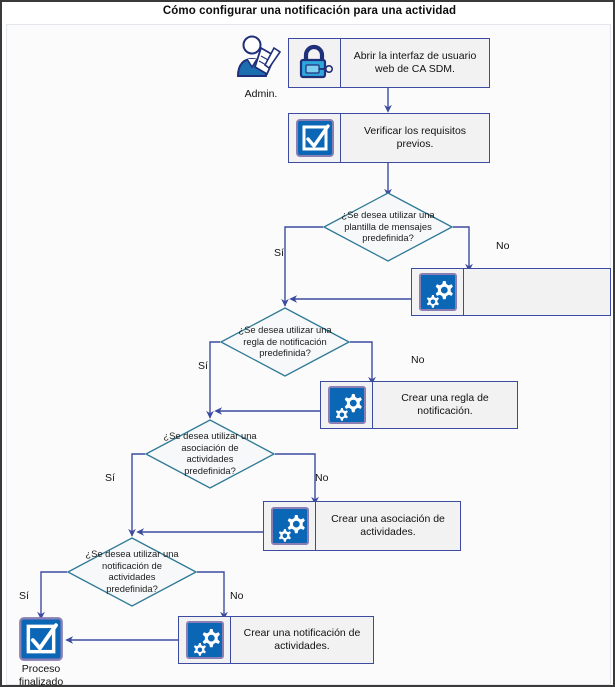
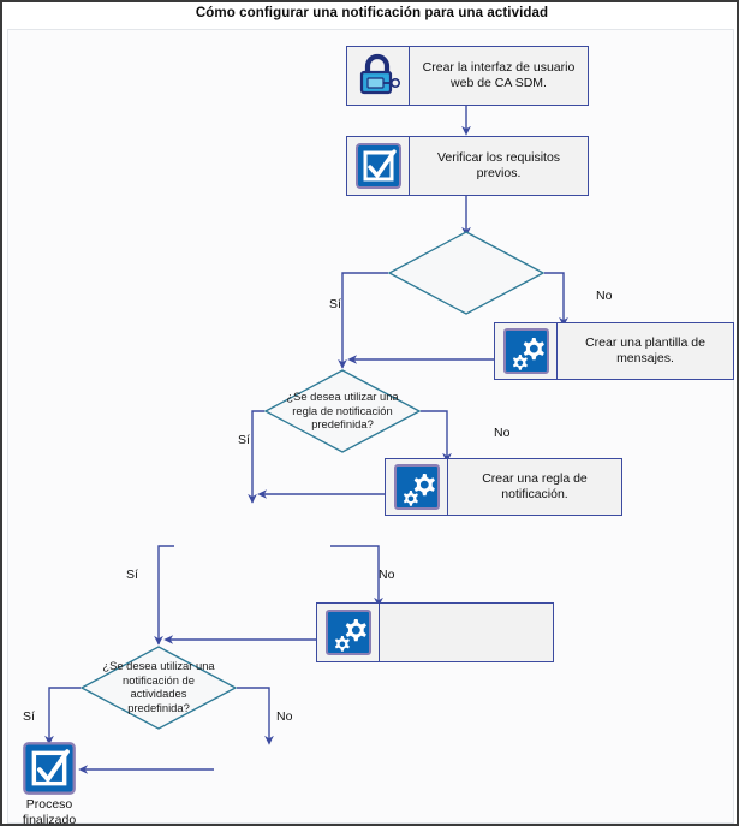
  Cómo configurar una notificación para una actividad
- Admin.
- Abrir la interfaz de usuario web de CA SDM.
+ Crear la interfaz de usuario web de CA SDM.
  Verificar los requisitos previos.
- ¿Se desea utilizar una plantilla de mensajes predefinida?
  Sí
  No
+ Crear una plantilla de mensajes.
  ¿Se desea utilizar una regla de notificación predefinida?
  Sí
  No
  Crear una regla de notificación.
- ¿Se desea utilizar una asociación de actividades predefinida?
  Sí
  No
- Crear una asociación de actividades.
  ¿Se desea utilizar una notificación de actividades predefinida?
  Sí
  No
- Crear una notificación de actividades.
  Proceso
  finalizado
